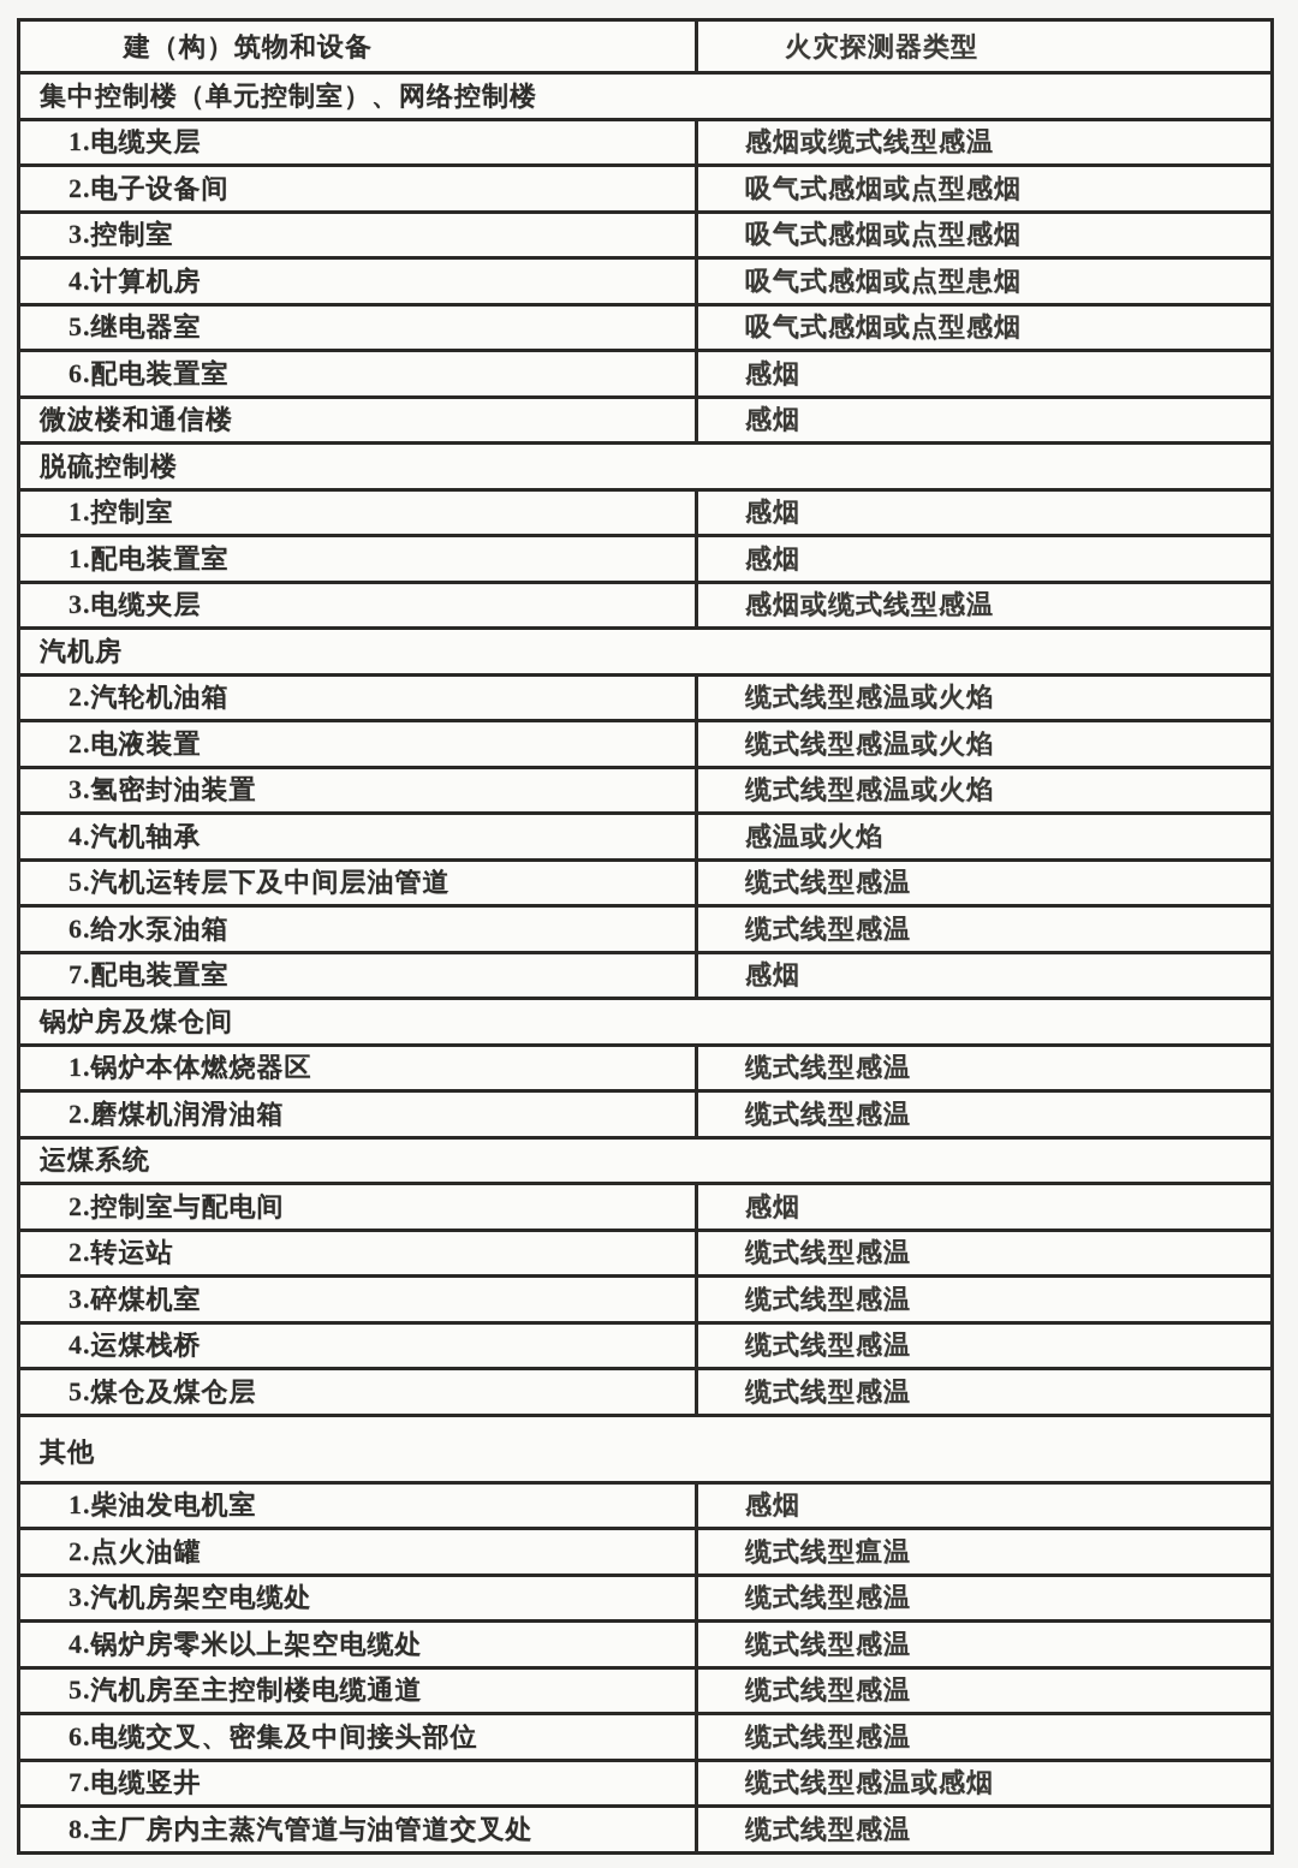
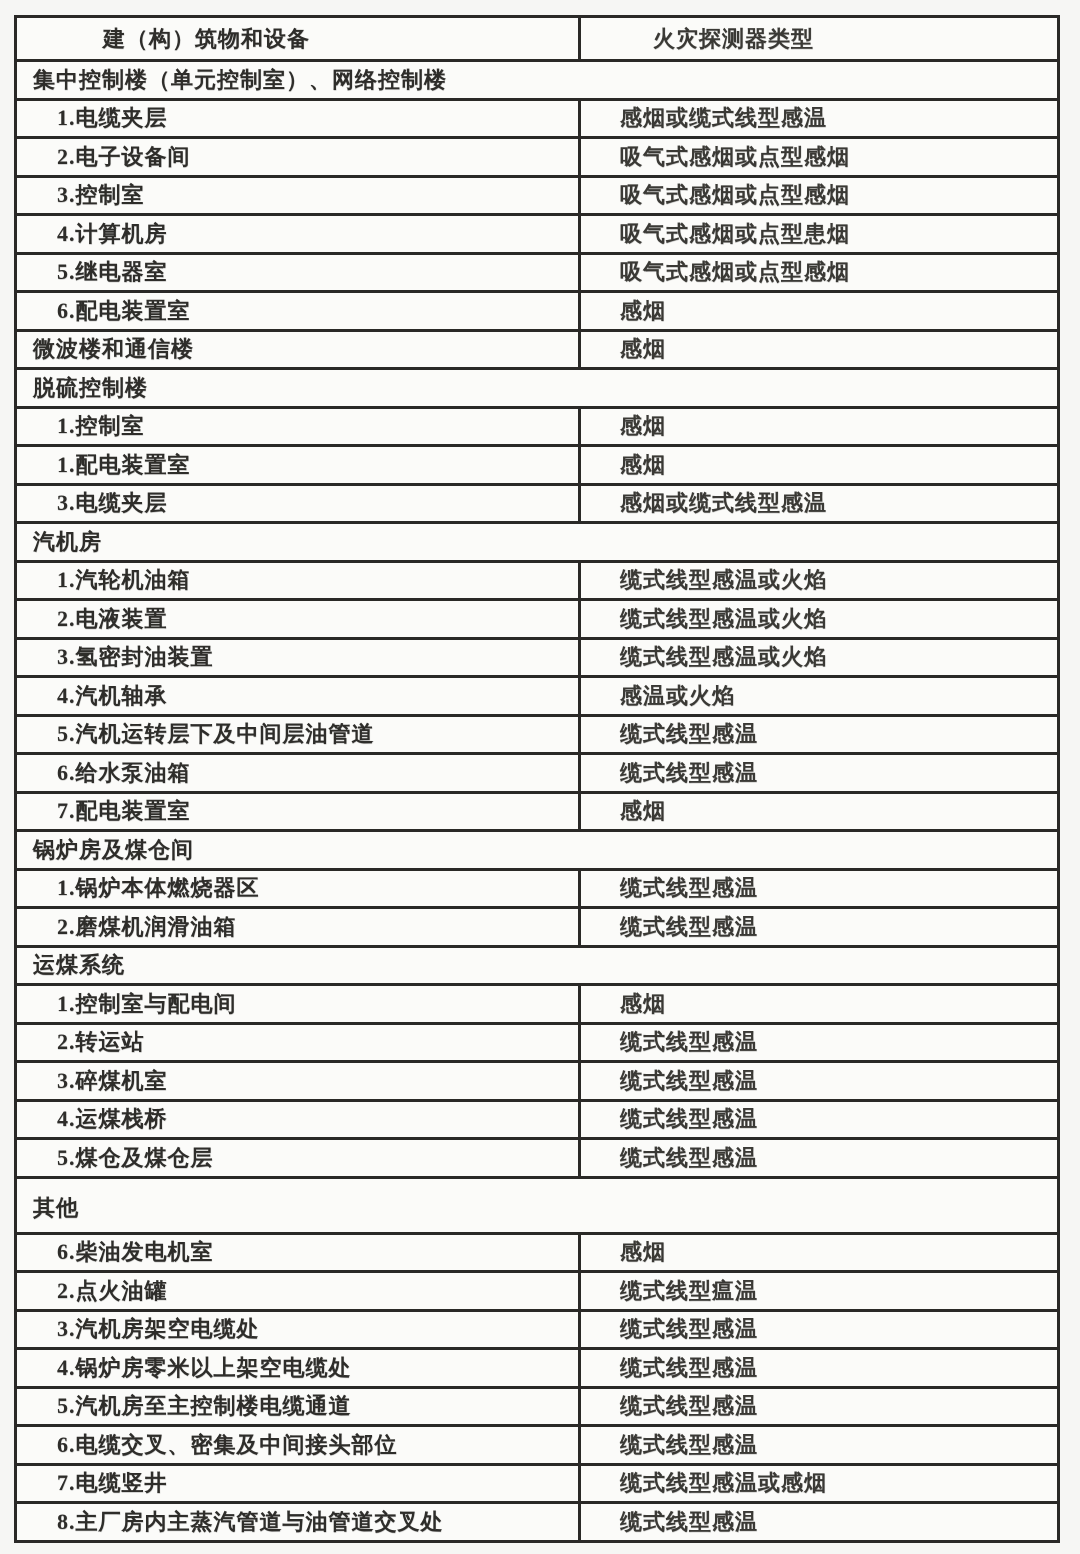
  建（构）筑物和设备
  火灾探测器类型
  集中控制楼（单元控制室）、网络控制楼
  1.电缆夹层
  感烟或缆式线型感温
  2.电子设备间
  吸气式感烟或点型感烟
  3.控制室
  吸气式感烟或点型感烟
  4.计算机房
  吸气式感烟或点型患烟
  5.继电器室
  吸气式感烟或点型感烟
  6.配电装置室
  感烟
  微波楼和通信楼
  感烟
  脱硫控制楼
  1.控制室
  感烟
  1.配电装置室
  感烟
  3.电缆夹层
  感烟或缆式线型感温
  汽机房
- 2.汽轮机油箱
+ 1.汽轮机油箱
  缆式线型感温或火焰
  2.电液装置
  缆式线型感温或火焰
  3.氢密封油装置
  缆式线型感温或火焰
  4.汽机轴承
  感温或火焰
  5.汽机运转层下及中间层油管道
  缆式线型感温
  6.给水泵油箱
  缆式线型感温
  7.配电装置室
  感烟
  锅炉房及煤仓间
  1.锅炉本体燃烧器区
  缆式线型感温
  2.磨煤机润滑油箱
  缆式线型感温
  运煤系统
- 2.控制室与配电间
+ 1.控制室与配电间
  感烟
  2.转运站
  缆式线型感温
  3.碎煤机室
  缆式线型感温
  4.运煤栈桥
  缆式线型感温
  5.煤仓及煤仓层
  缆式线型感温
  其他
- 1.柴油发电机室
+ 6.柴油发电机室
  感烟
  2.点火油罐
  缆式线型瘟温
  3.汽机房架空电缆处
  缆式线型感温
  4.锅炉房零米以上架空电缆处
  缆式线型感温
  5.汽机房至主控制楼电缆通道
  缆式线型感温
  6.电缆交叉、密集及中间接头部位
  缆式线型感温
  7.电缆竖井
  缆式线型感温或感烟
  8.主厂房内主蒸汽管道与油管道交叉处
  缆式线型感温
